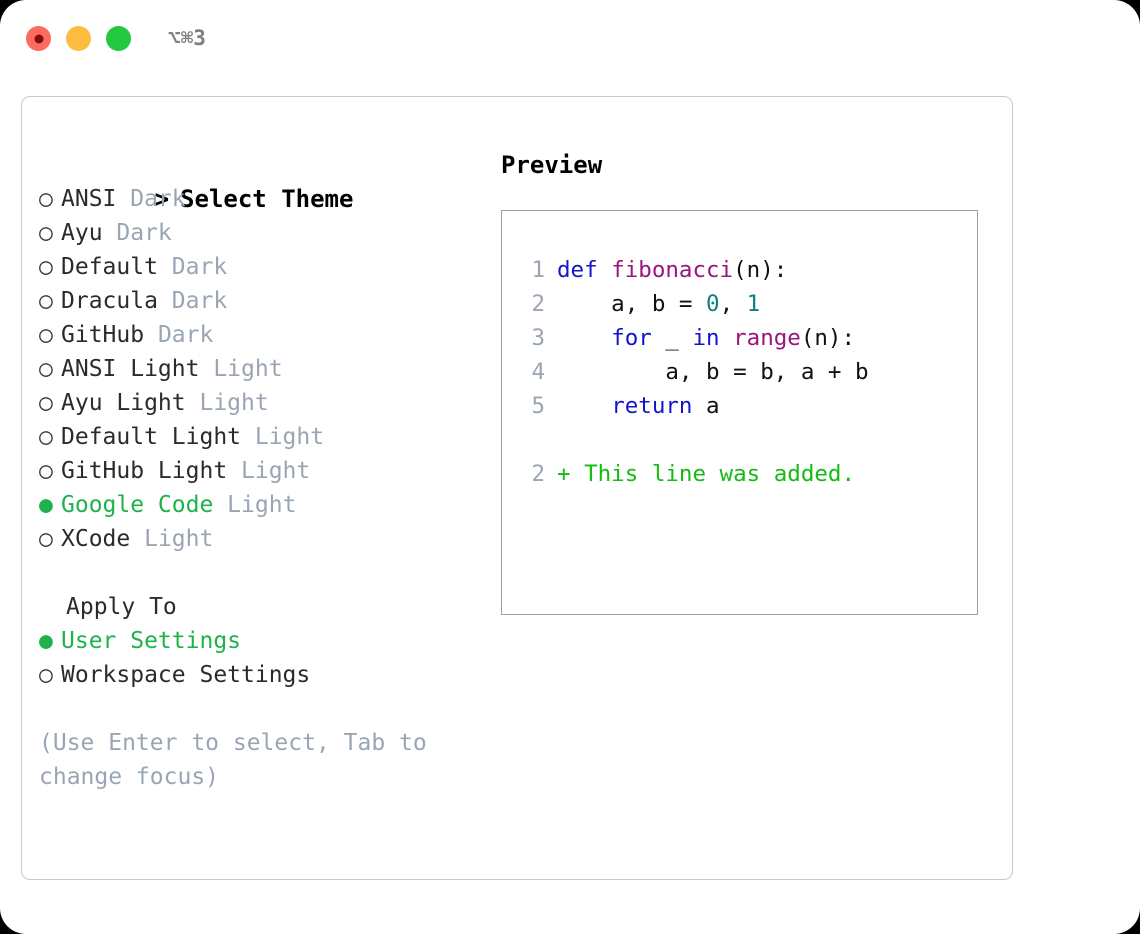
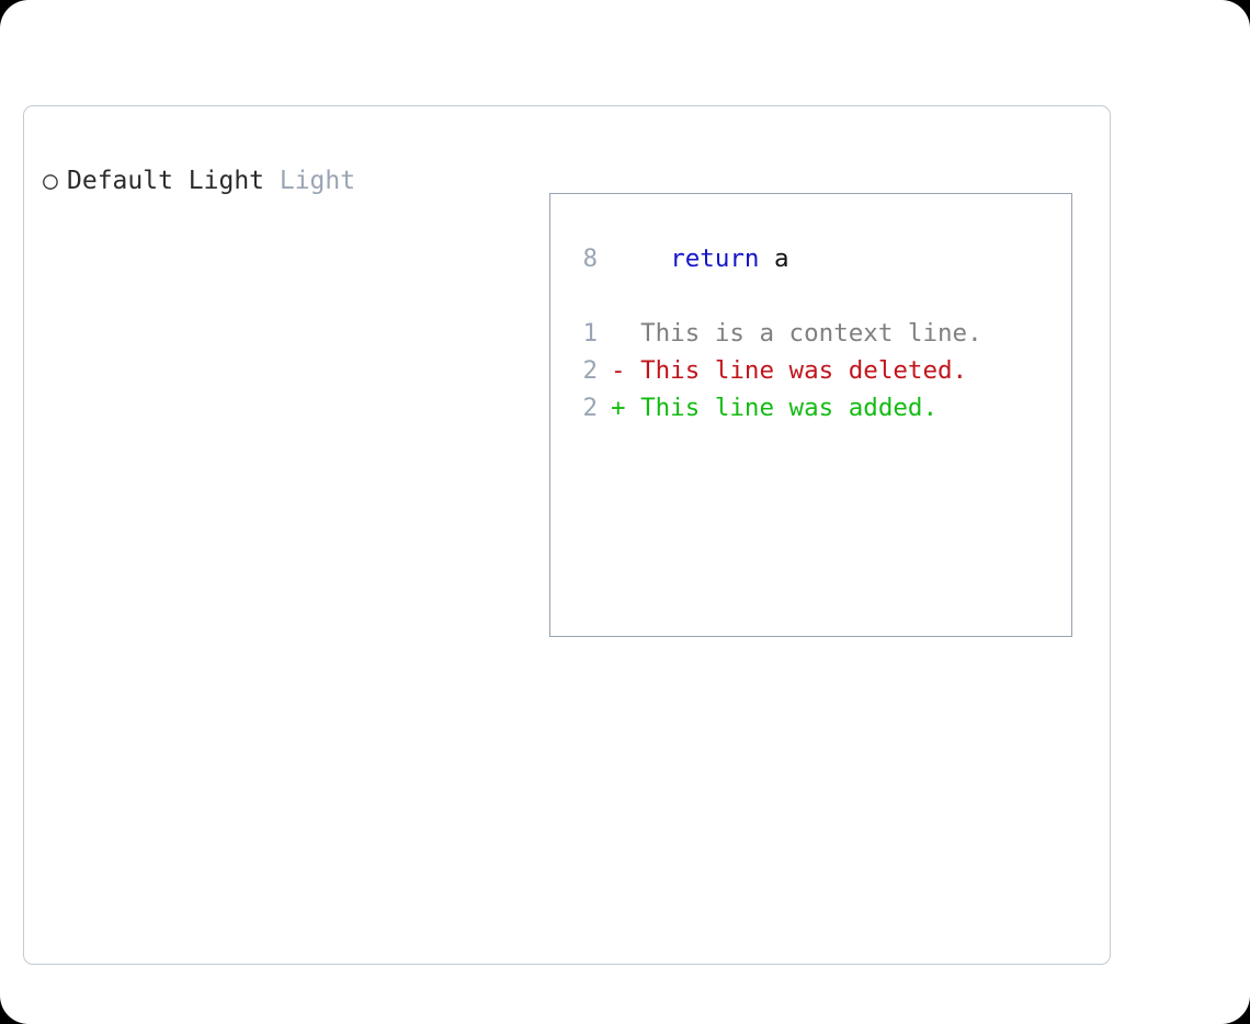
- ⌥⌘3
- > Select Theme
- ○ ANSI Dark
- ○ Ayu Dark
- ○ Default Dark
- ○ Dracula Dark
- ○ GitHub Dark
- ○ ANSI Light Light
- ○ Ayu Light Light
  ○ Default Light Light
- ○ GitHub Light Light
- ● Google Code Light
- ○ XCode Light
- Apply To
- ● User Settings
- ○ Workspace Settings
- (Use Enter to select, Tab to change focus)
- Preview
- 1 def fibonacci(n):
- 2 a, b = 0, 1
- 3 for _ in range(n):
- 4 a, b = b, a + b
- 5 return a
+ 8 return a
+ 1 This is a context line.
+ 2 - This line was deleted.
  2 + This line was added.
